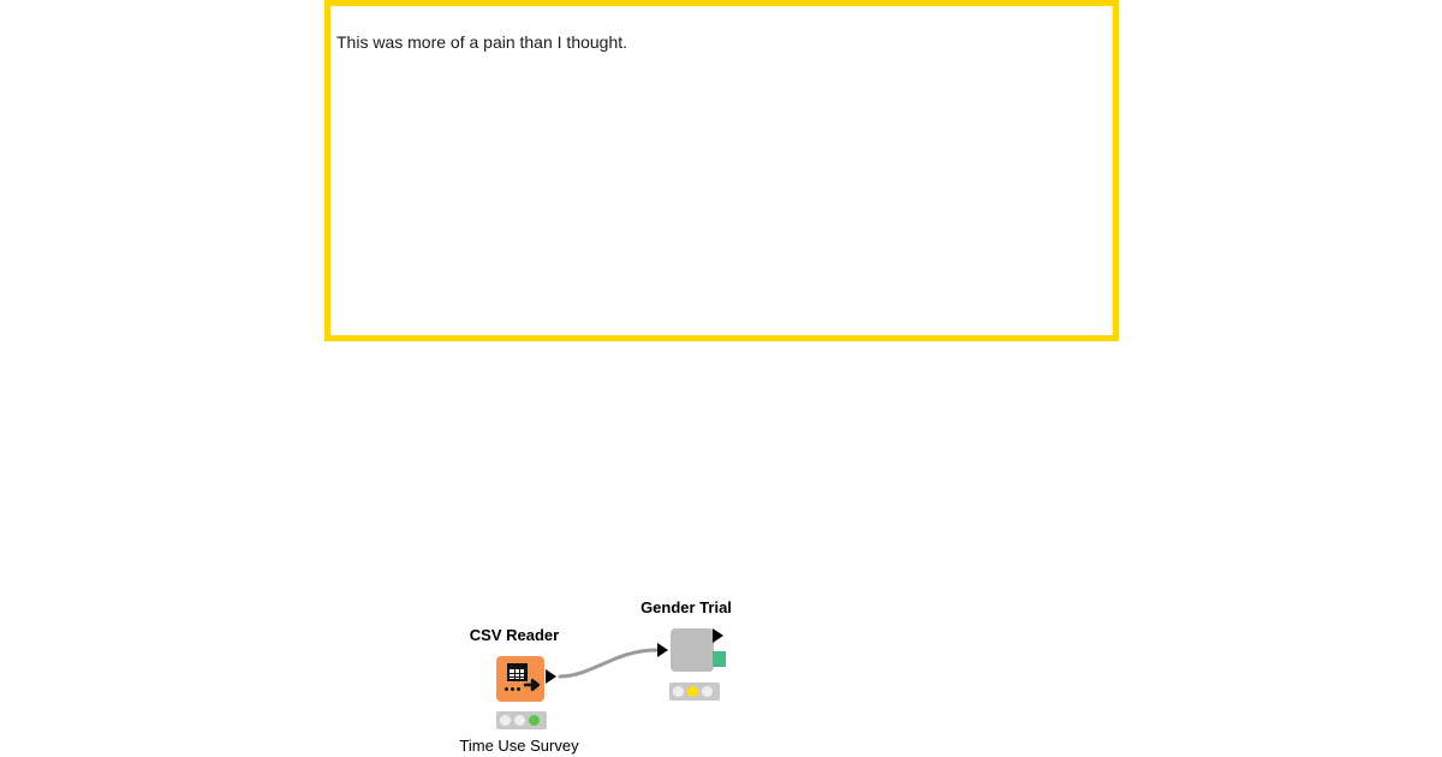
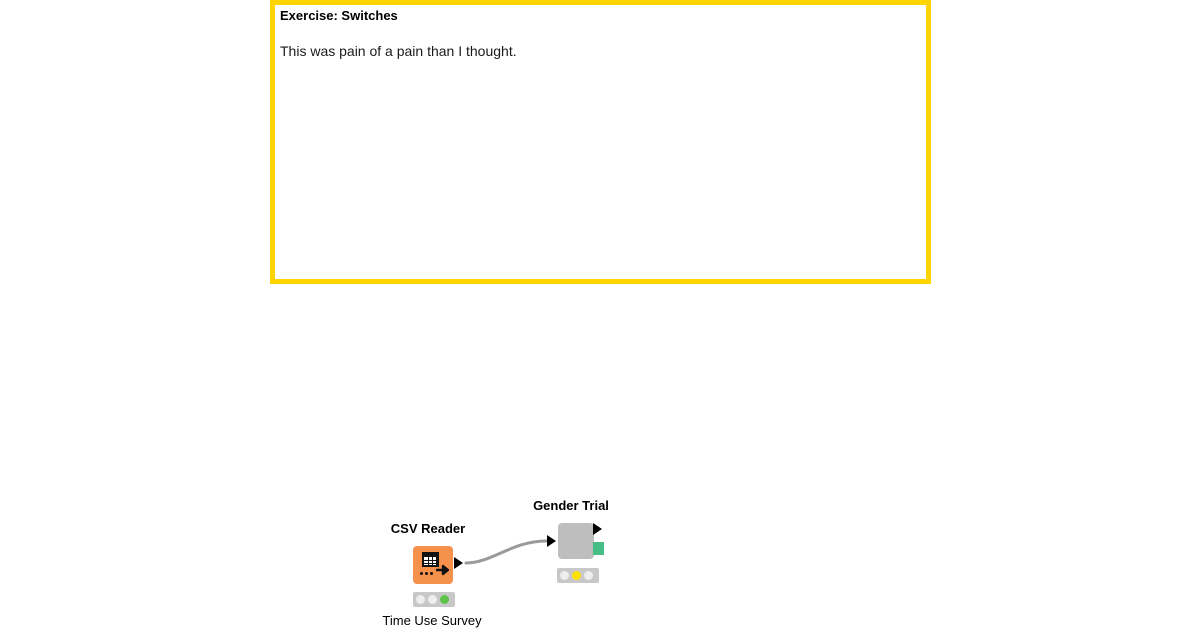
+ Exercise: Switches
- This was more of a pain than I thought.
+ This was pain of a pain than I thought.
  CSV Reader
  Time Use Survey
  Gender Trial
